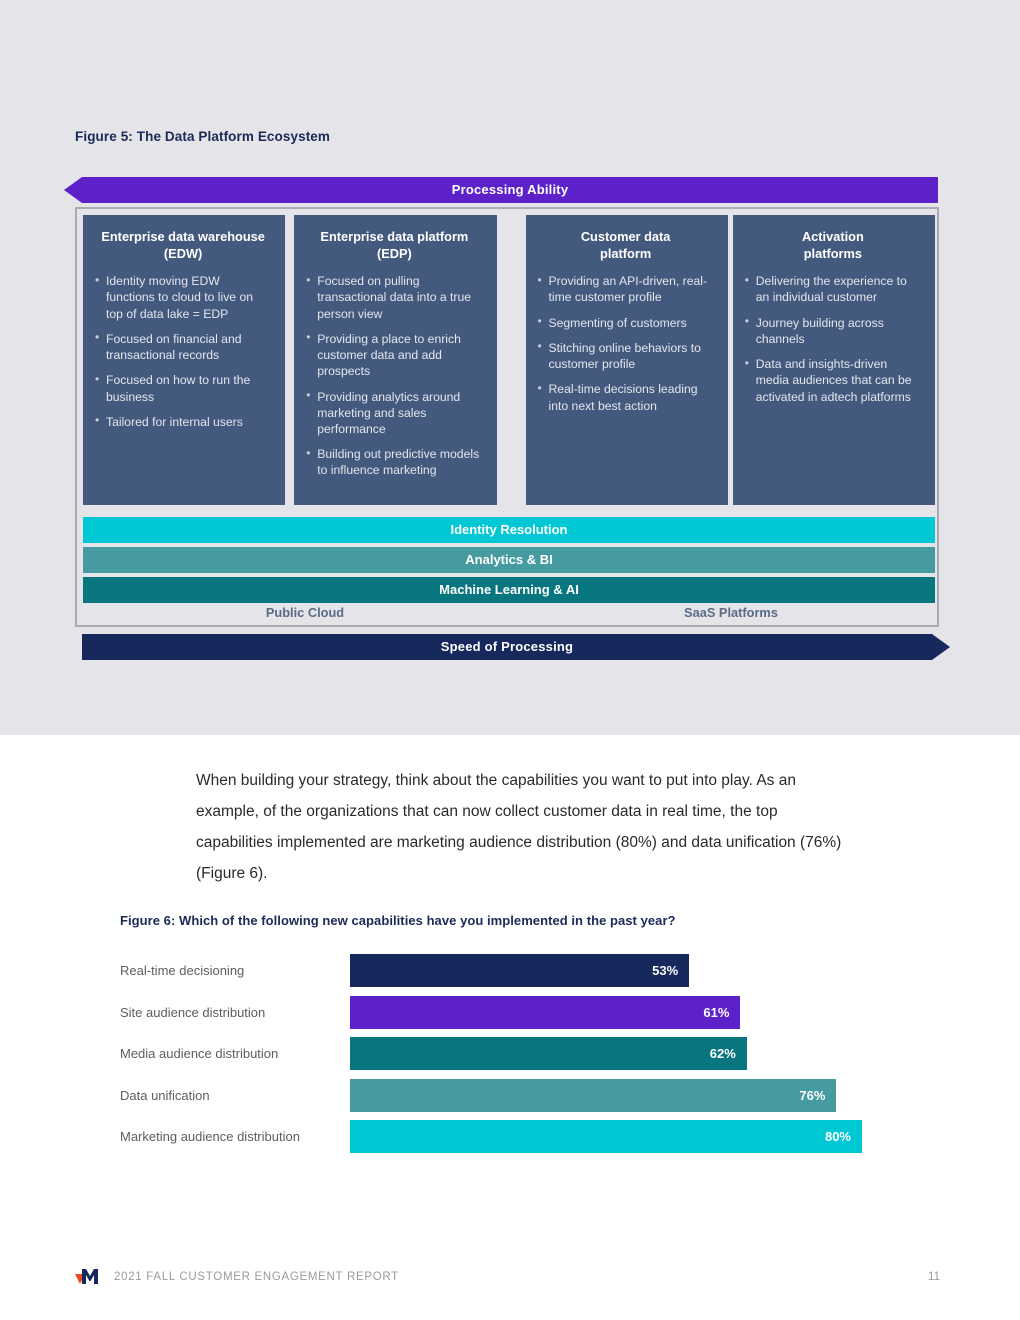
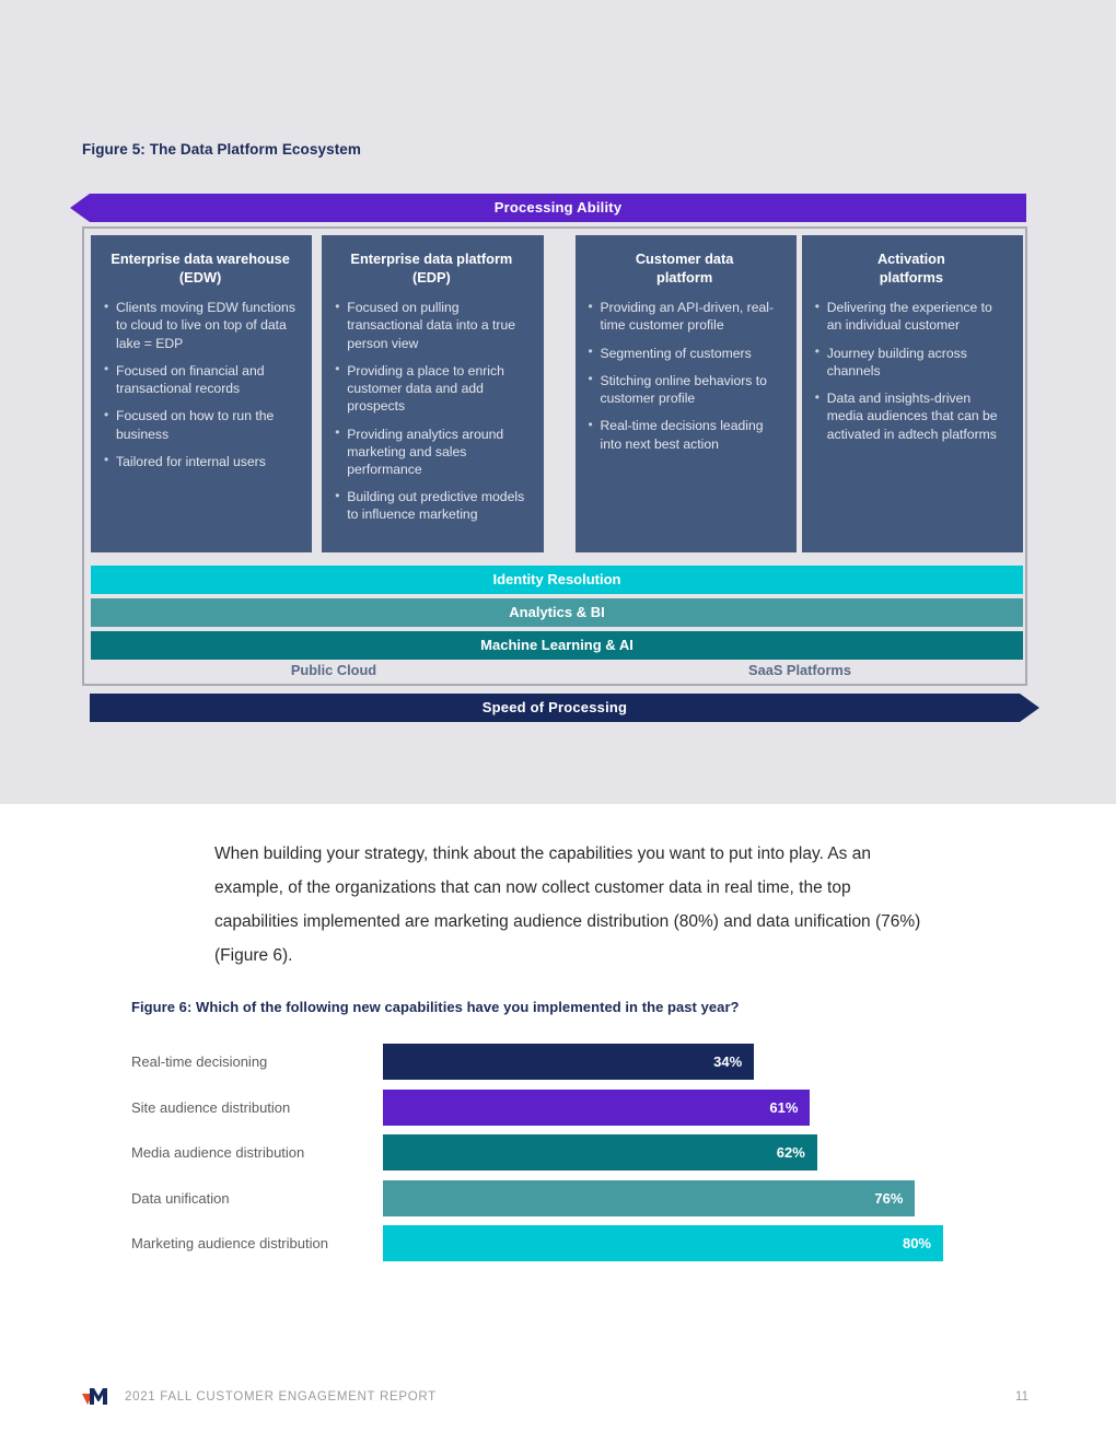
  Figure 5: The Data Platform Ecosystem
  Processing Ability
  Enterprise data warehouse
  (EDW)
- Identity moving EDW functions to cloud to live on top of data lake = EDP
+ Clients moving EDW functions to cloud to live on top of data lake = EDP
  Focused on financial and transactional records
  Focused on how to run the business
  Tailored for internal users
  Enterprise data platform
  (EDP)
  Focused on pulling transactional data into a true person view
  Providing a place to enrich customer data and add prospects
  Providing analytics around marketing and sales performance
  Building out predictive models to influence marketing
  Customer data
  platform
  Providing an API-driven, real-time customer profile
  Segmenting of customers
  Stitching online behaviors to customer profile
  Real-time decisions leading into next best action
  Activation
  platforms
  Delivering the experience to an individual customer
  Journey building across channels
  Data and insights-driven media audiences that can be activated in adtech platforms
  Identity Resolution
  Analytics & BI
  Machine Learning & AI
  Public Cloud
  SaaS Platforms
  Speed of Processing
  When building your strategy, think about the capabilities you want to put into play. As an example, of the organizations that can now collect customer data in real time, the top capabilities implemented are marketing audience distribution (80%) and data unification (76%) (Figure 6).
  Figure 6: Which of the following new capabilities have you implemented in the past year?
  Real-time decisioning
- 53%
+ 34%
  Site audience distribution
  61%
  Media audience distribution
  62%
  Data unification
  76%
  Marketing audience distribution
  80%
  2021 FALL CUSTOMER ENGAGEMENT REPORT
  11
